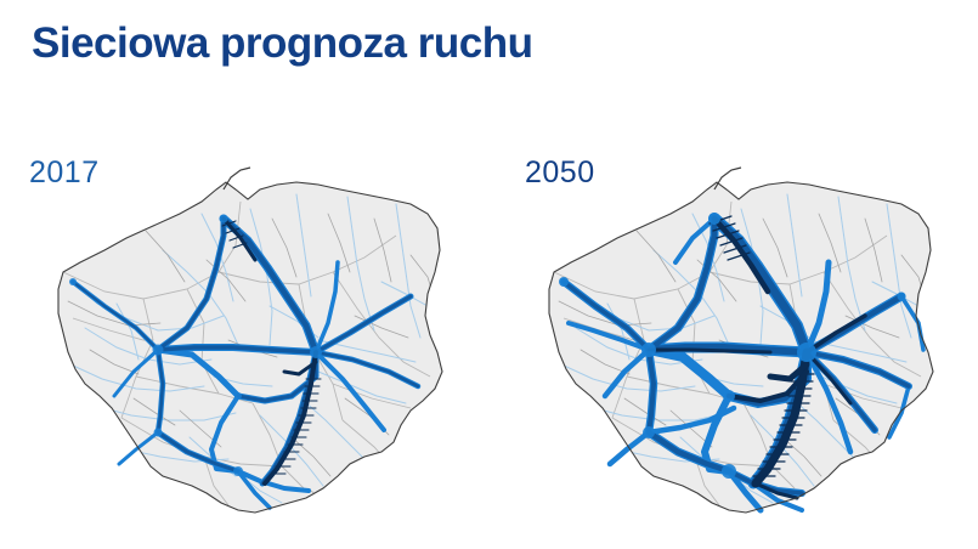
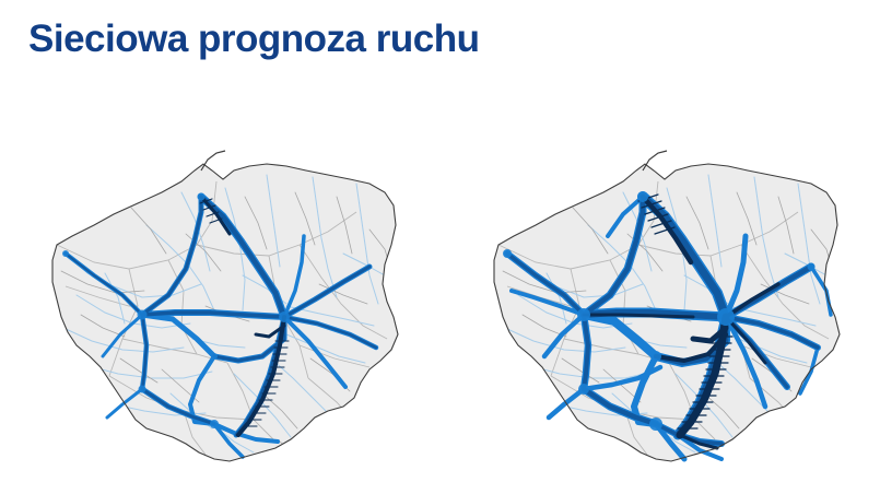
  Sieciowa prognoza ruchu
- 2017
- 2050
